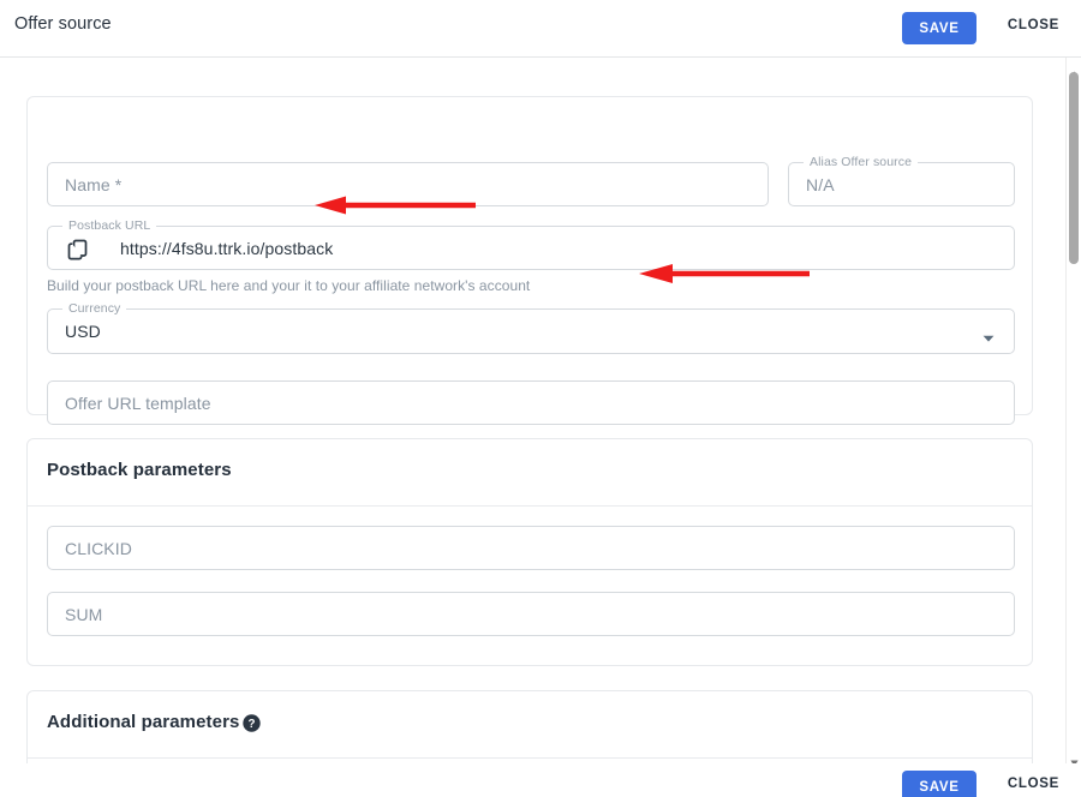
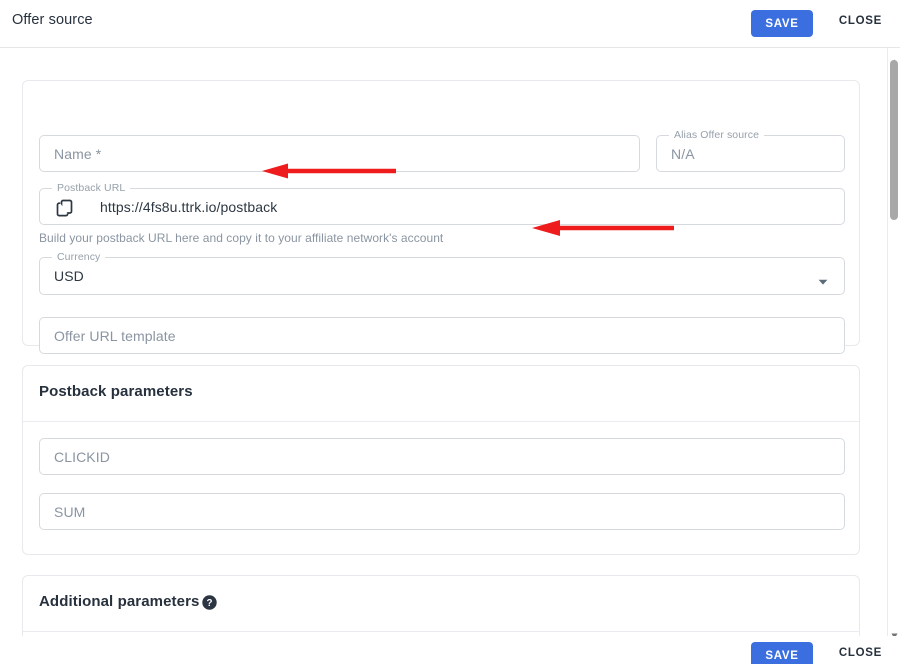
  Offer source
  SAVE
  CLOSE
  Name *
  Alias Offer source
  N/A
  Postback URL
  https://4fs8u.ttrk.io/postback
- Build your postback URL here and your it to your affiliate network's account
+ Build your postback URL here and copy it to your affiliate network's account
  Currency
  USD
  Offer URL template
  Postback parameters
  CLICKID
  SUM
  Additional parameters
  ?
  SAVE
  CLOSE
